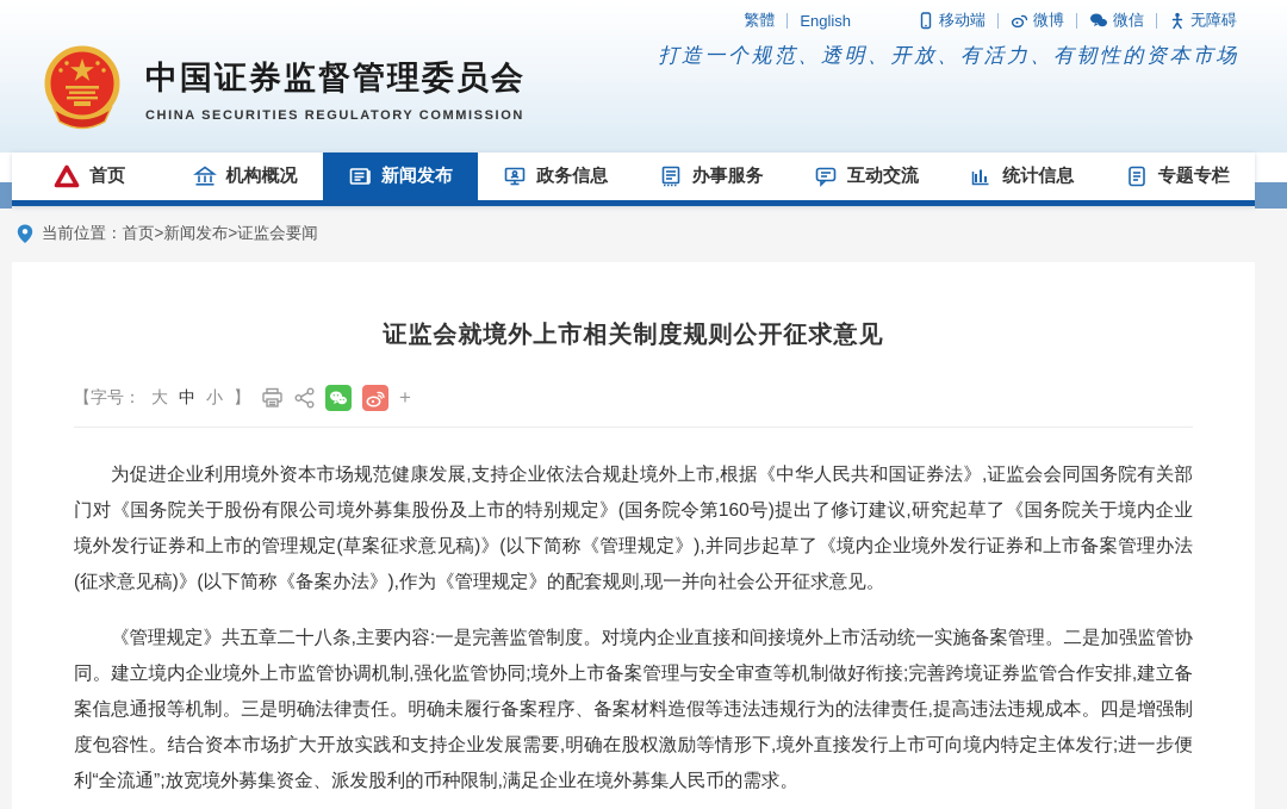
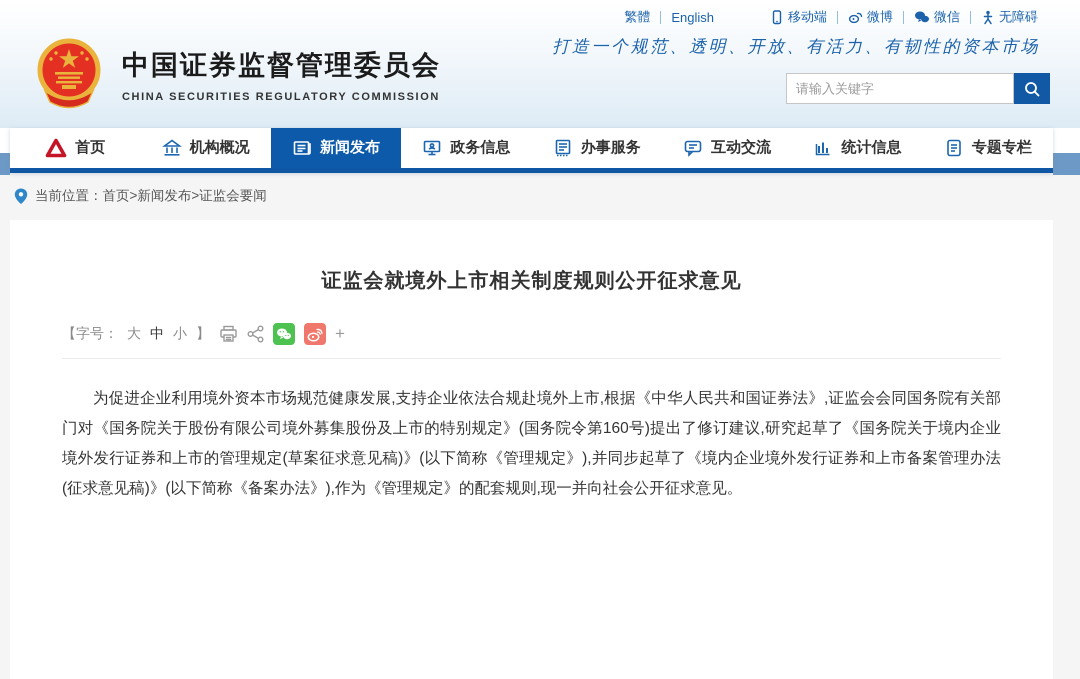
  繁體
  English
  移动端
  微博
  微信
  无障碍
  中国证券监督管理委员会
  CHINA SECURITIES REGULATORY COMMISSION
  打造一个规范、透明、开放、有活力、有韧性的资本市场
+ 请输入关键字
  首页
  机构概况
  新闻发布
  政务信息
  办事服务
  互动交流
  统计信息
  专题专栏
  当前位置：
  首页>新闻发布>证监会要闻
  证监会就境外上市相关制度规则公开征求意见
  【字号：
  大
  中
  小
  】
  +
  为促进企业利用境外资本市场规范健康发展,支持企业依法合规赴境外上市,根据《中华人民共和国证券法》,证监会会同国务院有关部门对《国务院关于股份有限公司境外募集股份及上市的特别规定》(国务院令第160号)提出了修订建议,研究起草了《国务院关于境内企业境外发行证券和上市的管理规定(草案征求意见稿)》(以下简称《管理规定》),并同步起草了《境内企业境外发行证券和上市备案管理办法(征求意见稿)》(以下简称《备案办法》),作为《管理规定》的配套规则,现一并向社会公开征求意见。
- 《管理规定》共五章二十八条,主要内容:一是完善监管制度。对境内企业直接和间接境外上市活动统一实施备案管理。二是加强监管协同。建立境内企业境外上市监管协调机制,强化监管协同;境外上市备案管理与安全审查等机制做好衔接;完善跨境证券监管合作安排,建立备案信息通报等机制。三是明确法律责任。明确未履行备案程序、备案材料造假等违法违规行为的法律责任,提高违法违规成本。四是增强制度包容性。结合资本市场扩大开放实践和支持企业发展需要,明确在股权激励等情形下,境外直接发行上市可向境内特定主体发行;进一步便利“全流通”;放宽境外募集资金、派发股利的币种限制,满足企业在境外募集人民币的需求。
